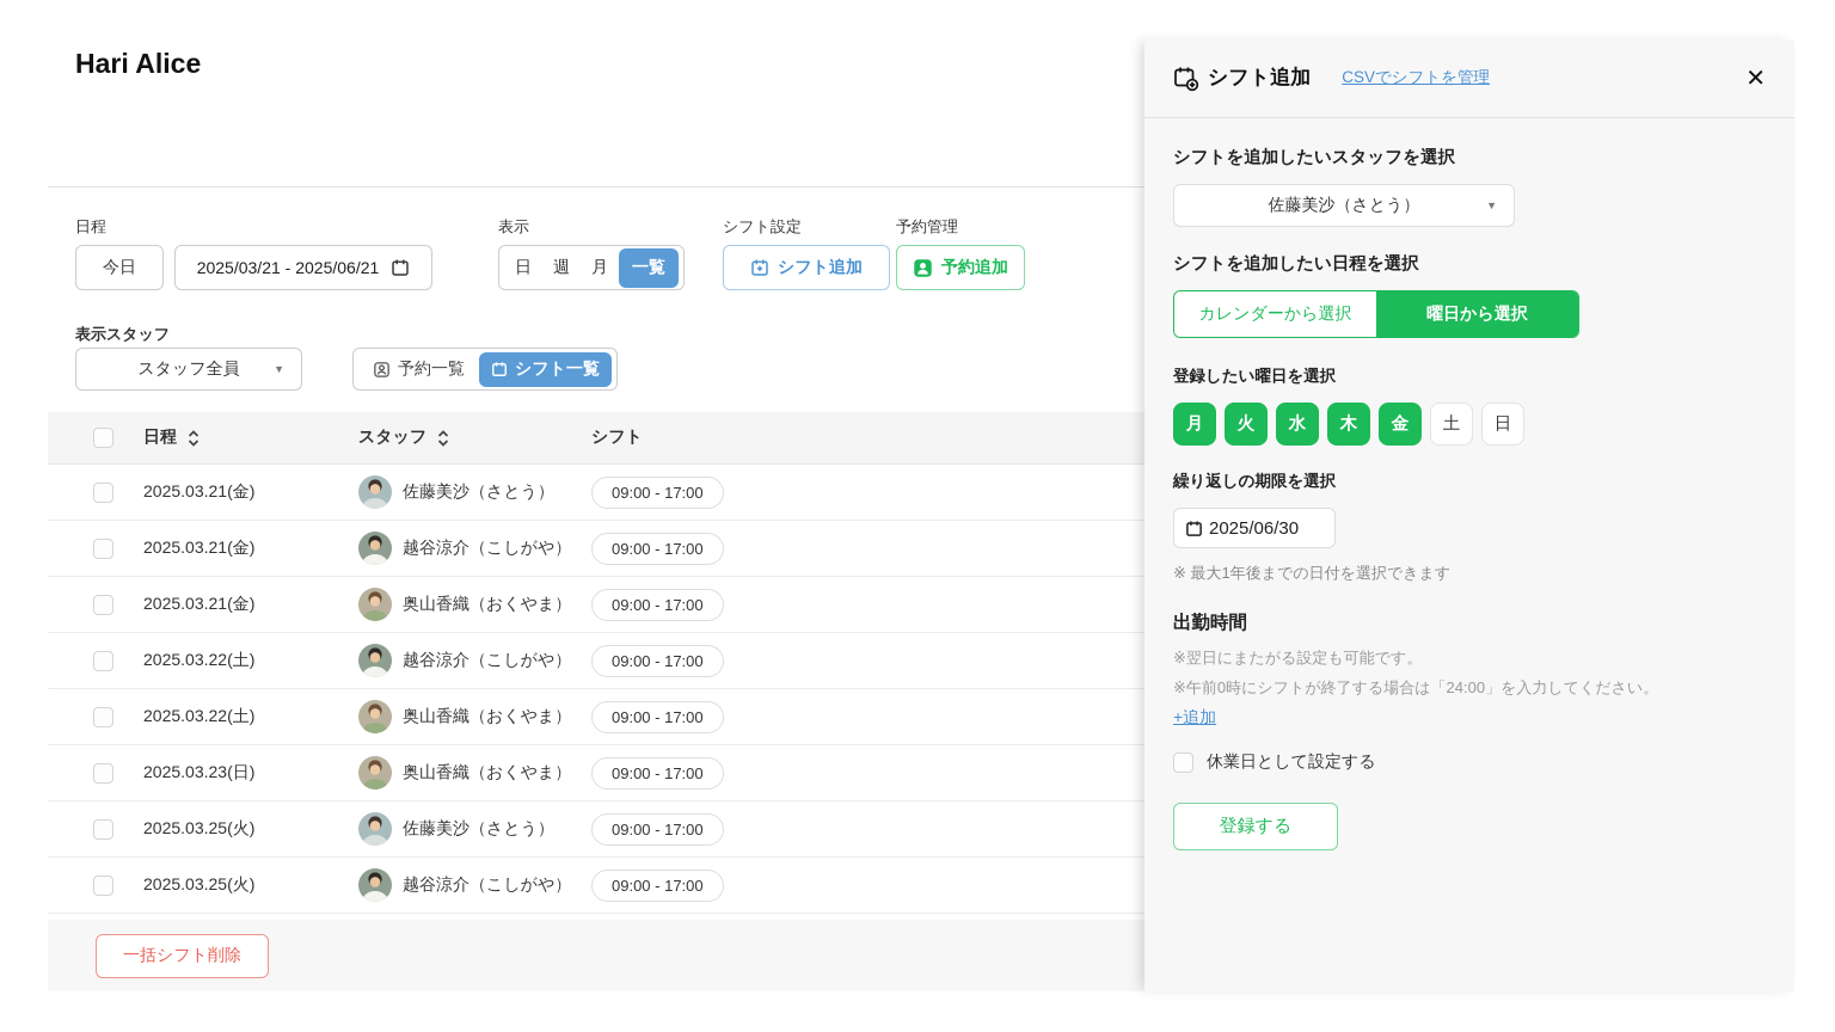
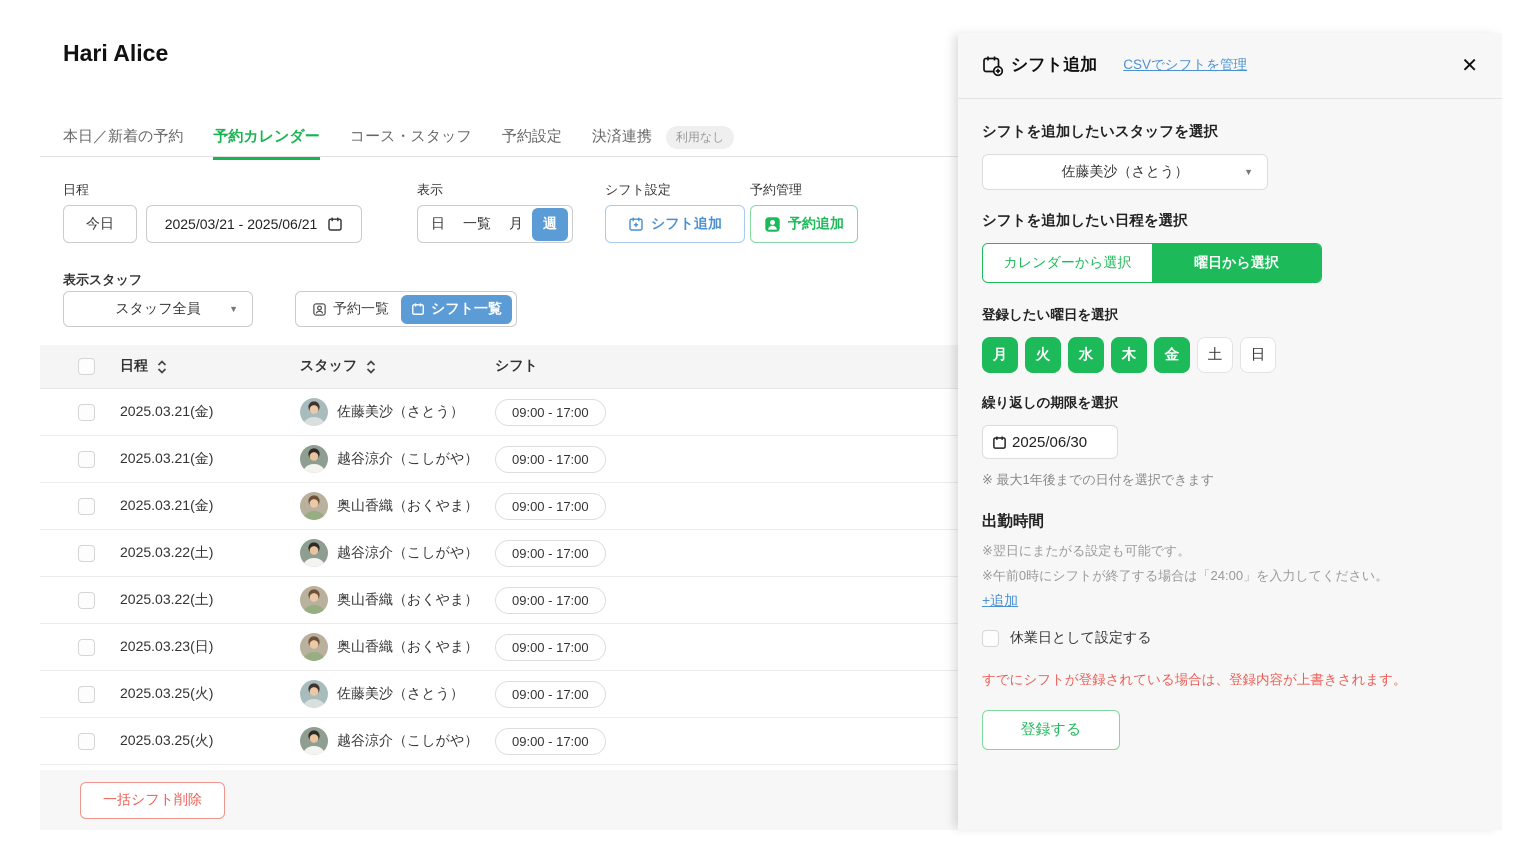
  Hari Alice
+ 本日／新着の予約
+ 予約カレンダー
+ コース・スタッフ
+ 予約設定
+ 決済連携
+ 利用なし
  日程
  表示
  シフト設定
  予約管理
  今日
  2025/03/21 - 2025/06/21
  日
- 週
+ 一覧
  月
- 一覧
+ 週
  シフト追加
  予約追加
  表示スタッフ
  スタッフ全員
  ▼
  予約一覧
  シフト一覧
  日程
  スタッフ
  シフト
  2025.03.21(金)
  佐藤美沙（さとう）
  09:00 - 17:00
  2025.03.21(金)
  越谷涼介（こしがや）
  09:00 - 17:00
  2025.03.21(金)
  奥山香織（おくやま）
  09:00 - 17:00
  2025.03.22(土)
  越谷涼介（こしがや）
  09:00 - 17:00
  2025.03.22(土)
  奥山香織（おくやま）
  09:00 - 17:00
  2025.03.23(日)
  奥山香織（おくやま）
  09:00 - 17:00
  2025.03.25(火)
  佐藤美沙（さとう）
  09:00 - 17:00
  2025.03.25(火)
  越谷涼介（こしがや）
  09:00 - 17:00
  一括シフト削除
  シフト追加
  CSVでシフトを管理
  ✕
  シフトを追加したいスタッフを選択
  佐藤美沙（さとう）
  ▼
  シフトを追加したい日程を選択
  カレンダーから選択
  曜日から選択
  登録したい曜日を選択
  月
  火
  水
  木
  金
  土
  日
  繰り返しの期限を選択
  2025/06/30
  ※ 最大1年後までの日付を選択できます
  出勤時間
  ※翌日にまたがる設定も可能です。
  ※午前0時にシフトが終了する場合は「24:00」を入力してください。
  +追加
  休業日として設定する
+ すでにシフトが登録されている場合は、登録内容が上書きされます。
  登録する
